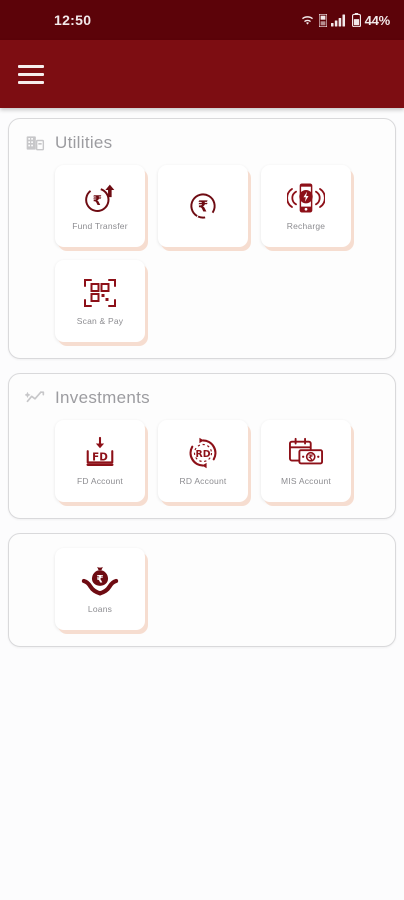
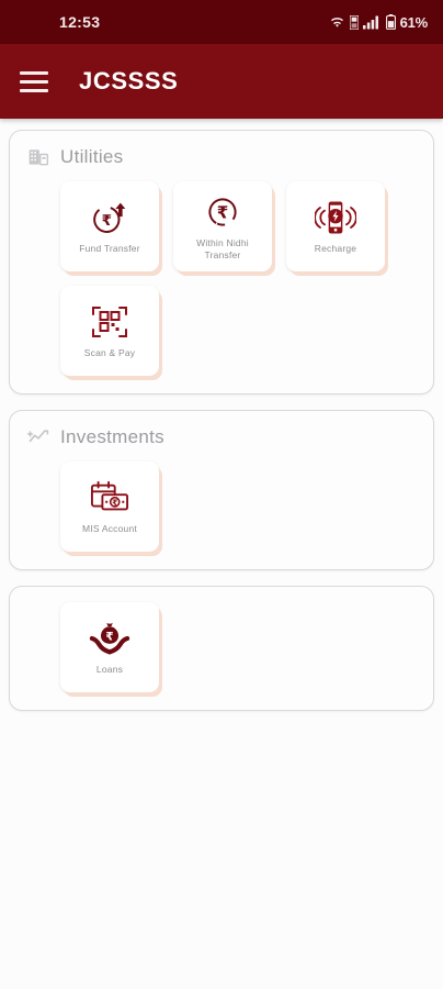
- 12:50
+ 12:53
- 44%
+ 61%
+ JCSSSS
  Utilities
  ₹
  Fund Transfer
  ₹
+ Within Nidhi Transfer
  Recharge
  Scan & Pay
  Investments
- FD
- FD Account
- RD
- RD Account
  ₹
  MIS Account
  ₹
  Loans
